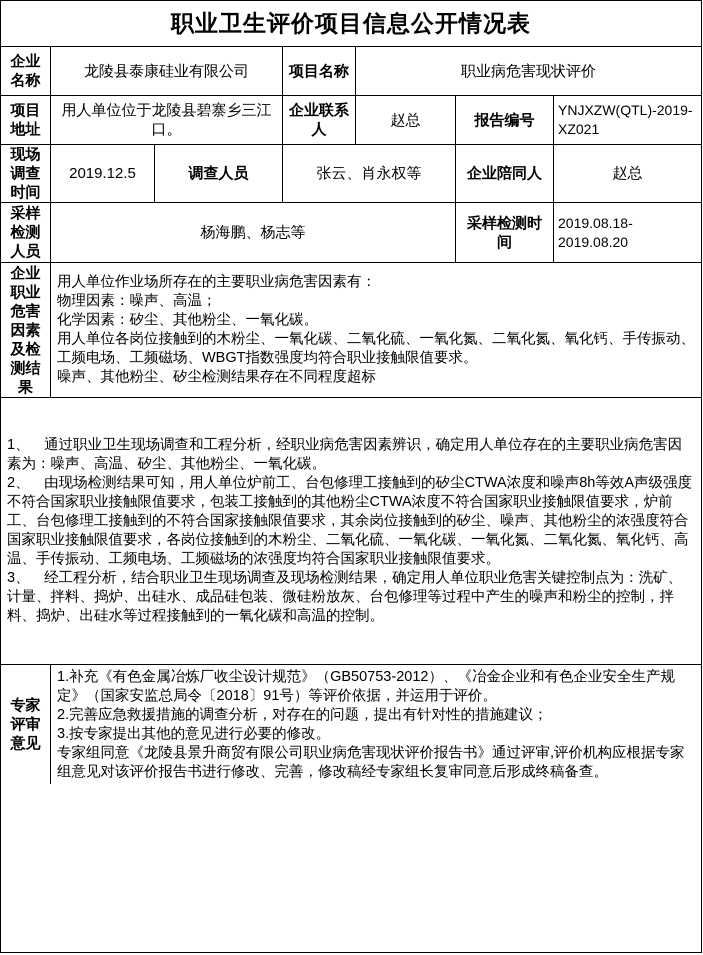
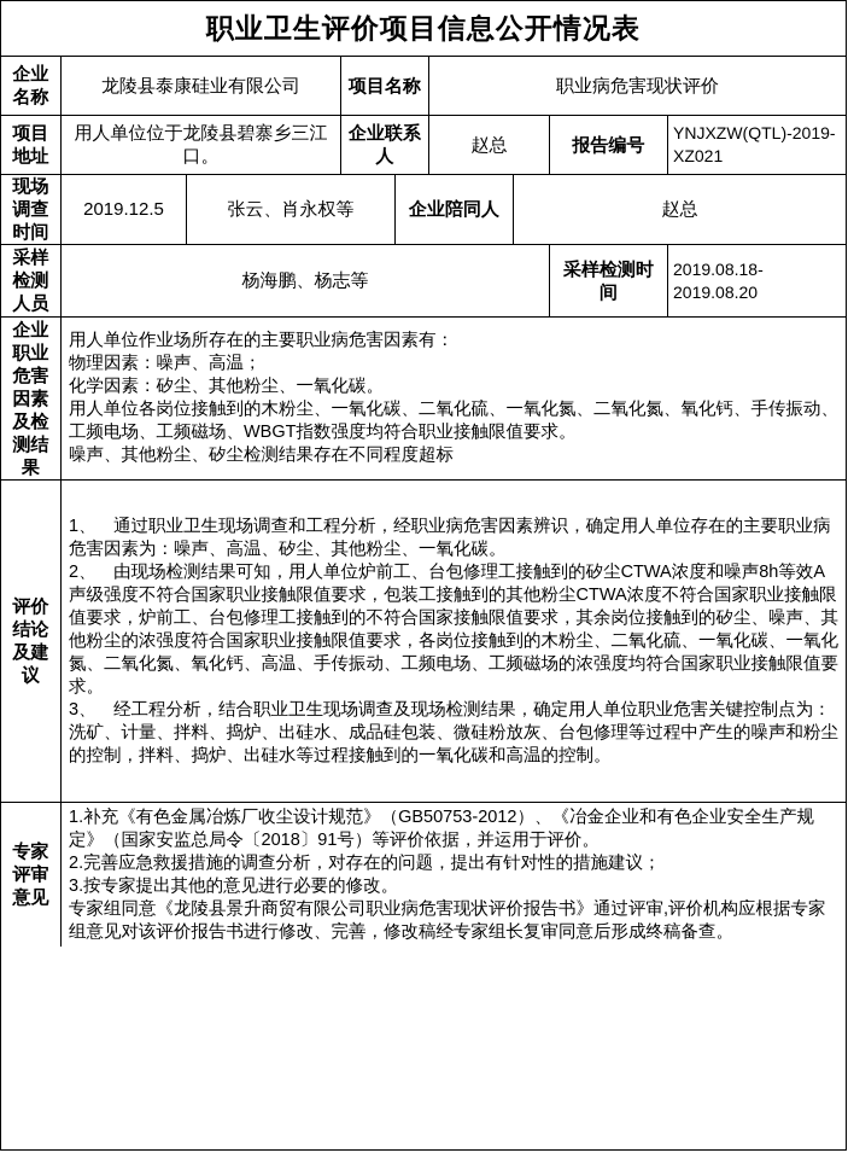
  职业卫生评价项目信息公开情况表
  企业名称
  龙陵县泰康硅业有限公司
  项目名称
  职业病危害现状评价
  项目地址
  用人单位位于龙陵县碧寨乡三江口。
  企业联系人
  赵总
  报告编号
  YNJXZW(QTL)-2019-XZ021
  现场调查时间
  2019.12.5
- 调查人员
  张云、肖永权等
  企业陪同人
  赵总
  采样检测人员
  杨海鹏、杨志等
  采样检测时间
  2019.08.18-
  2019.08.20
  企业职业危害因素及检测结果
  用人单位作业场所存在的主要职业病危害因素有：
  物理因素：噪声、高温；
  化学因素：矽尘、其他粉尘、一氧化碳。
  用人单位各岗位接触到的木粉尘、一氧化碳、二氧化硫、一氧化氮、二氧化氮、氧化钙、手传振动、工频电场、工频磁场、WBGT指数强度均符合职业接触限值要求。
  噪声、其他粉尘、矽尘检测结果存在不同程度超标
+ 评价结论及建议
  1、 通过职业卫生现场调查和工程分析，经职业病危害因素辨识，确定用人单位存在的主要职业病危害因素为：噪声、高温、矽尘、其他粉尘、一氧化碳。
  2、 由现场检测结果可知，用人单位炉前工、台包修理工接触到的矽尘CTWA浓度和噪声8h等效A声级强度不符合国家职业接触限值要求，包装工接触到的其他粉尘CTWA浓度不符合国家职业接触限值要求，炉前工、台包修理工接触到的不符合国家接触限值要求，其余岗位接触到的矽尘、噪声、其他粉尘的浓强度符合国家职业接触限值要求，各岗位接触到的木粉尘、二氧化硫、一氧化碳、一氧化氮、二氧化氮、氧化钙、高温、手传振动、工频电场、工频磁场的浓强度均符合国家职业接触限值要求。
  3、 经工程分析，结合职业卫生现场调查及现场检测结果，确定用人单位职业危害关键控制点为：洗矿、计量、拌料、捣炉、出硅水、成品硅包装、微硅粉放灰、台包修理等过程中产生的噪声和粉尘的控制，拌料、捣炉、出硅水等过程接触到的一氧化碳和高温的控制。
  专家评审意见
  1.补充《有色金属冶炼厂收尘设计规范》（GB50753-2012）、《冶金企业和有色企业安全生产规定》（国家安监总局令〔2018〕91号）等评价依据，并运用于评价。
  2.完善应急救援措施的调查分析，对存在的问题，提出有针对性的措施建议；
  3.按专家提出其他的意见进行必要的修改。
  专家组同意《龙陵县景升商贸有限公司职业病危害现状评价报告书》通过评审,评价机构应根据专家组意见对该评价报告书进行修改、完善，修改稿经专家组长复审同意后形成终稿备查。
